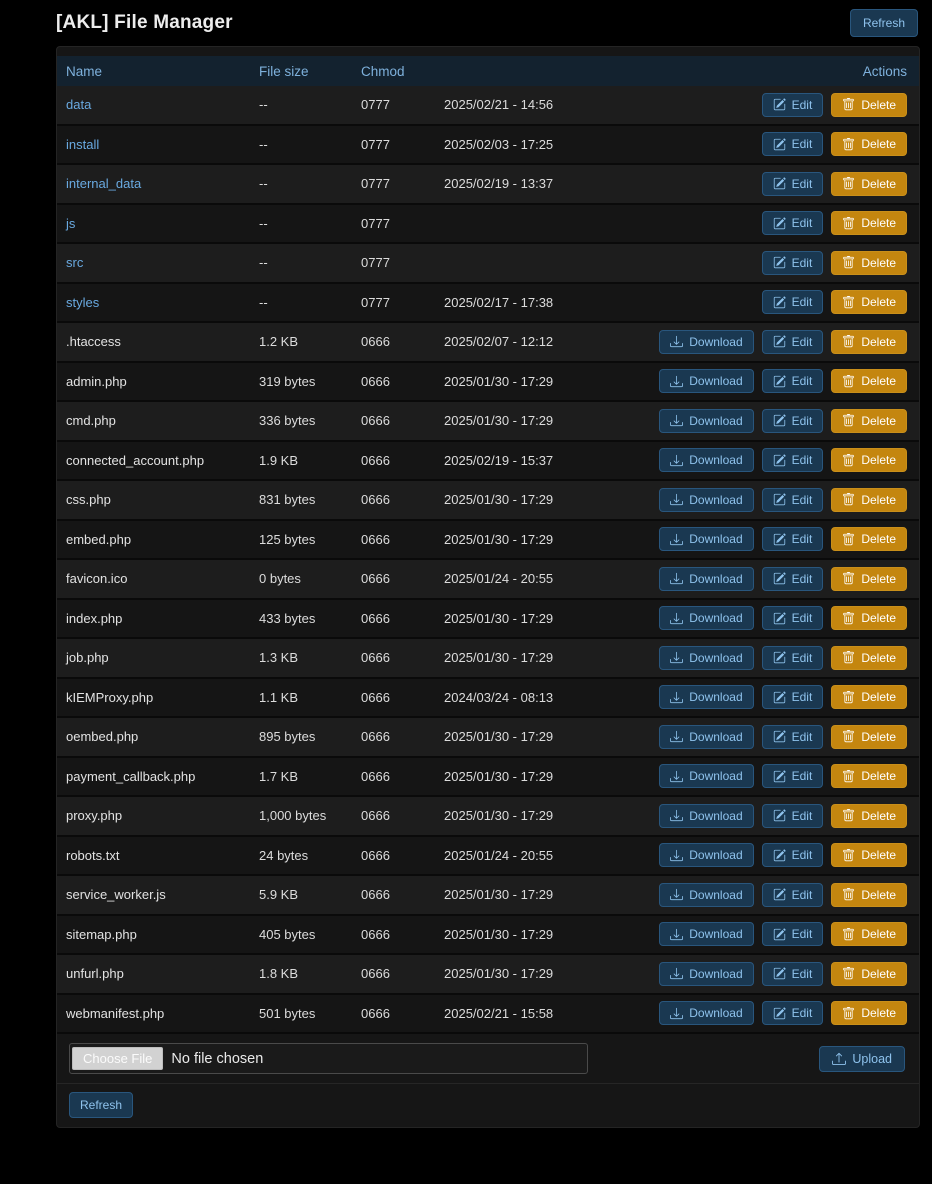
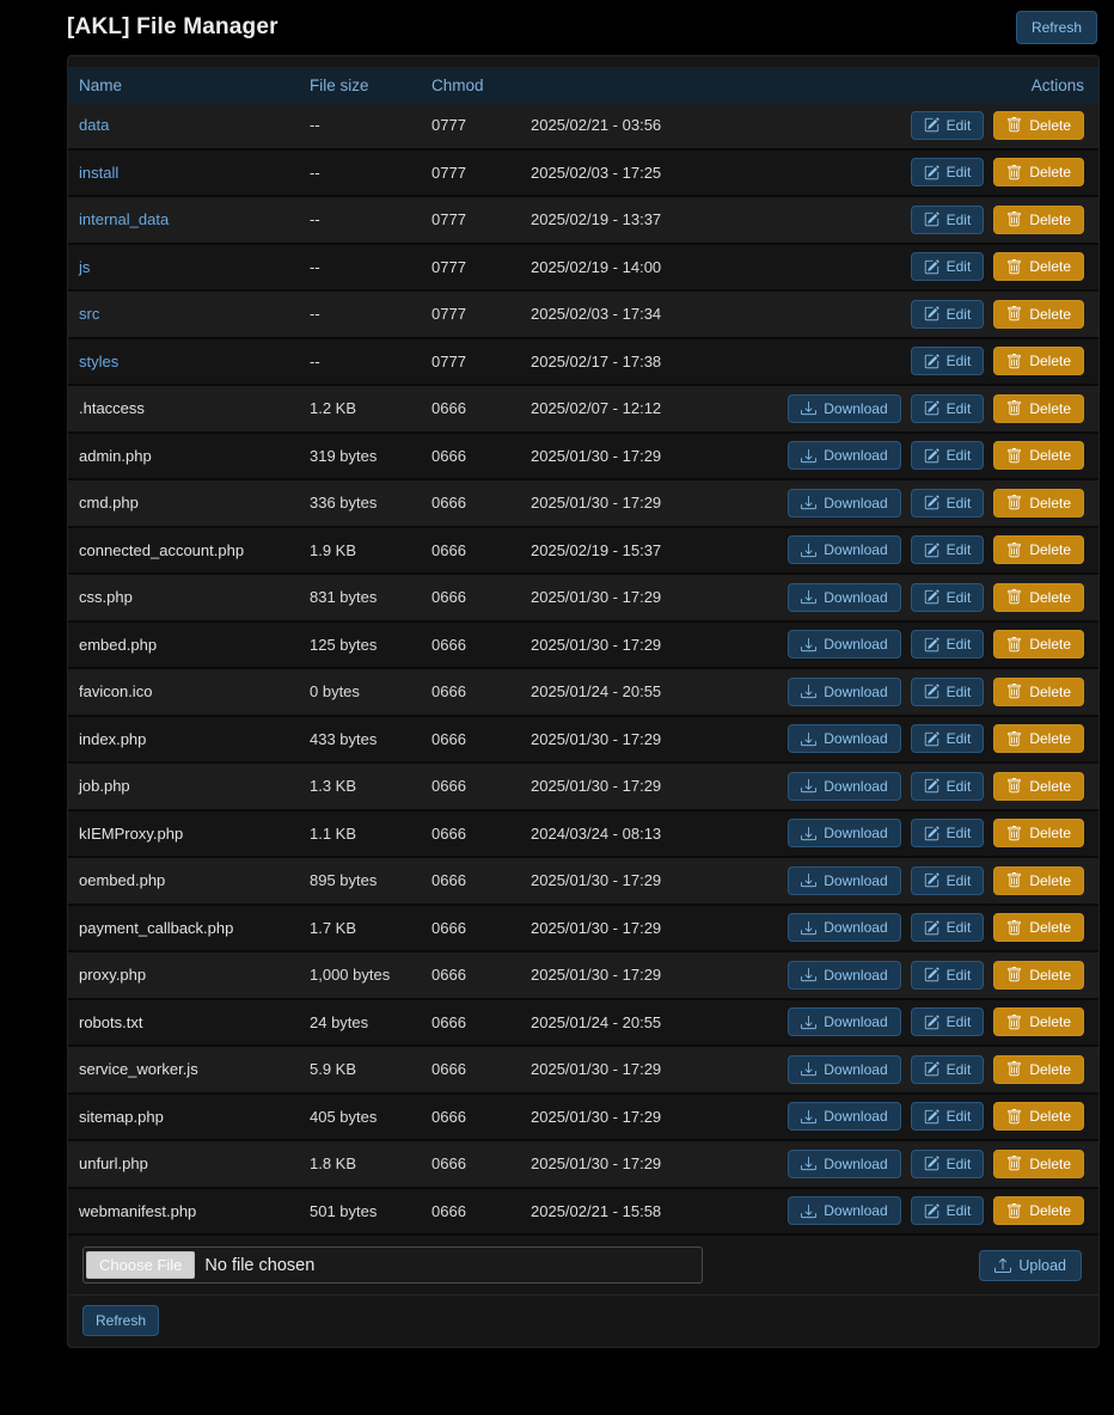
  [AKL] File Manager
  Refresh
  Name
  File size
  Chmod
  Actions
  data
  --
  0777
- 2025/02/21 - 14:56
+ 2025/02/21 - 03:56
  Edit
  Delete
  install
  --
  0777
  2025/02/03 - 17:25
  Edit
  Delete
  internal_data
  --
  0777
  2025/02/19 - 13:37
  Edit
  Delete
  js
  --
  0777
+ 2025/02/19 - 14:00
  Edit
  Delete
  src
  --
  0777
+ 2025/02/03 - 17:34
  Edit
  Delete
  styles
  --
  0777
  2025/02/17 - 17:38
  Edit
  Delete
  .htaccess
  1.2 KB
  0666
  2025/02/07 - 12:12
  Download
  Edit
  Delete
  admin.php
  319 bytes
  0666
  2025/01/30 - 17:29
  Download
  Edit
  Delete
  cmd.php
  336 bytes
  0666
  2025/01/30 - 17:29
  Download
  Edit
  Delete
  connected_account.php
  1.9 KB
  0666
  2025/02/19 - 15:37
  Download
  Edit
  Delete
  css.php
  831 bytes
  0666
  2025/01/30 - 17:29
  Download
  Edit
  Delete
  embed.php
  125 bytes
  0666
  2025/01/30 - 17:29
  Download
  Edit
  Delete
  favicon.ico
  0 bytes
  0666
  2025/01/24 - 20:55
  Download
  Edit
  Delete
  index.php
  433 bytes
  0666
  2025/01/30 - 17:29
  Download
  Edit
  Delete
  job.php
  1.3 KB
  0666
  2025/01/30 - 17:29
  Download
  Edit
  Delete
  kIEMProxy.php
  1.1 KB
  0666
  2024/03/24 - 08:13
  Download
  Edit
  Delete
  oembed.php
  895 bytes
  0666
  2025/01/30 - 17:29
  Download
  Edit
  Delete
  payment_callback.php
  1.7 KB
  0666
  2025/01/30 - 17:29
  Download
  Edit
  Delete
  proxy.php
  1,000 bytes
  0666
  2025/01/30 - 17:29
  Download
  Edit
  Delete
  robots.txt
  24 bytes
  0666
  2025/01/24 - 20:55
  Download
  Edit
  Delete
  service_worker.js
  5.9 KB
  0666
  2025/01/30 - 17:29
  Download
  Edit
  Delete
  sitemap.php
  405 bytes
  0666
  2025/01/30 - 17:29
  Download
  Edit
  Delete
  unfurl.php
  1.8 KB
  0666
  2025/01/30 - 17:29
  Download
  Edit
  Delete
  webmanifest.php
  501 bytes
  0666
  2025/02/21 - 15:58
  Download
  Edit
  Delete
  Choose File
  No file chosen
  Upload
  Refresh
